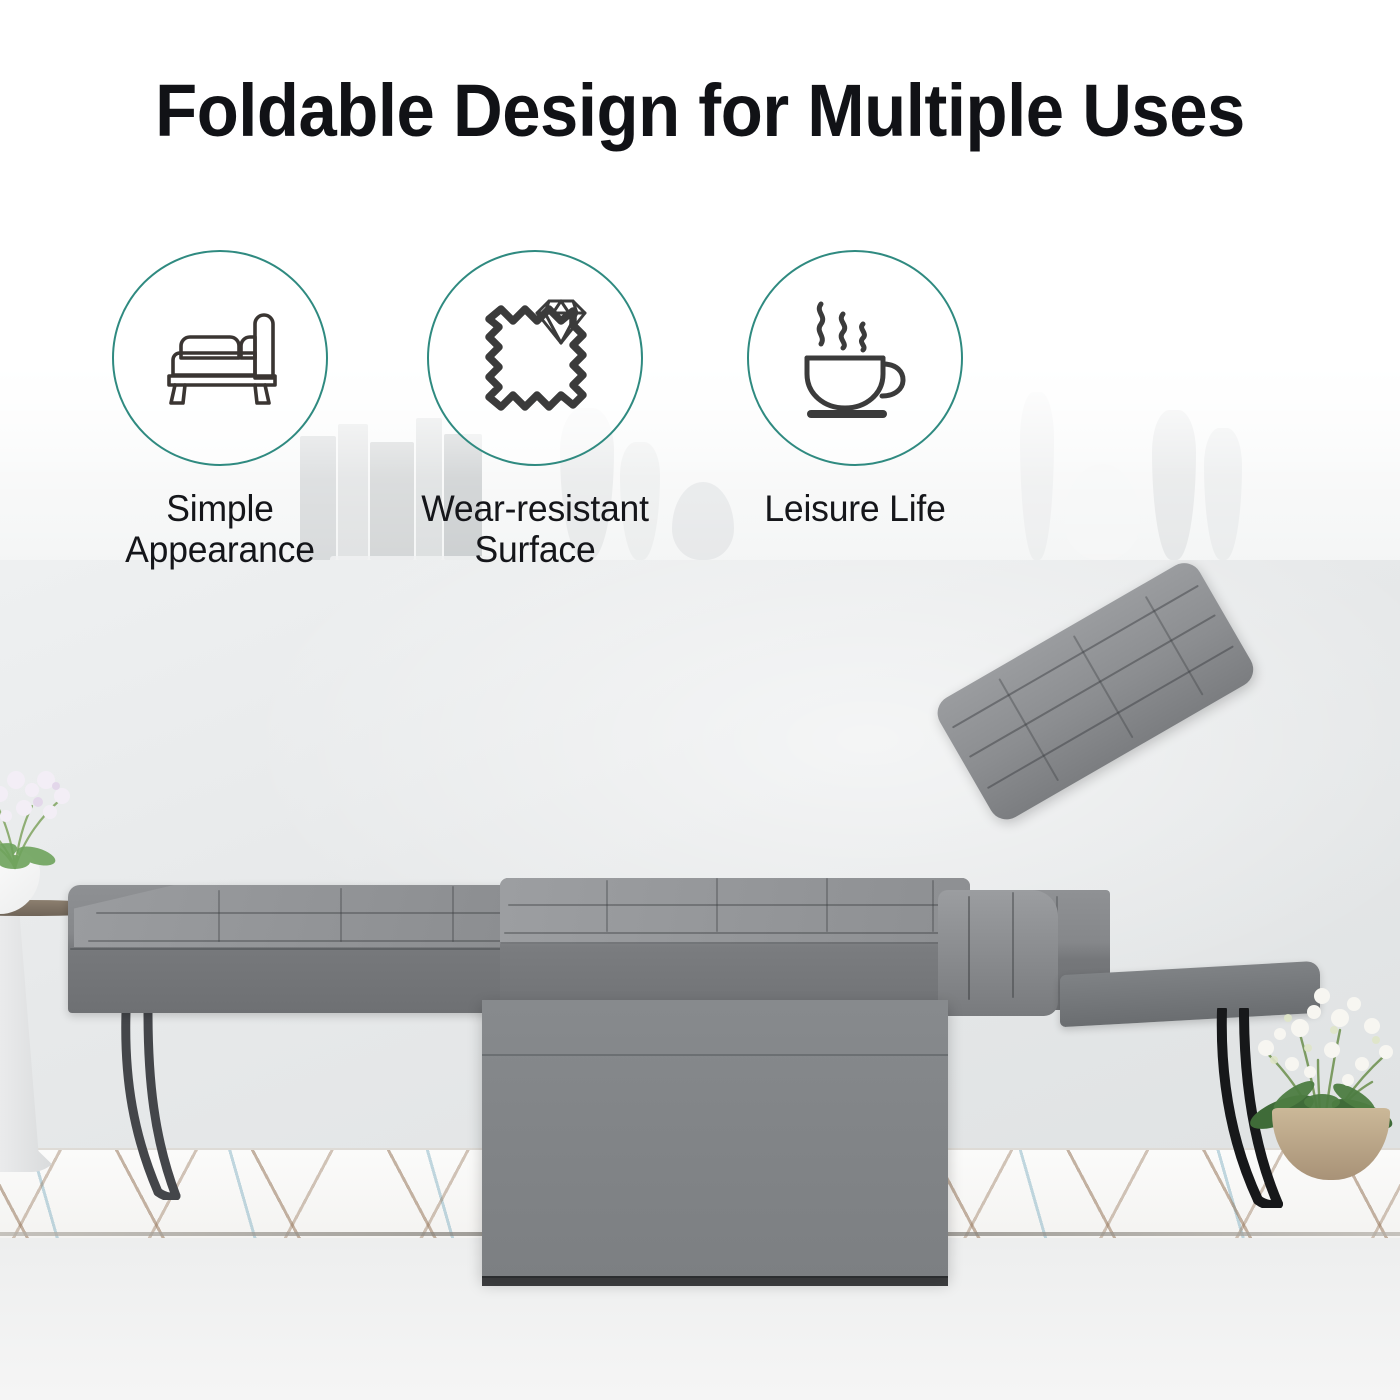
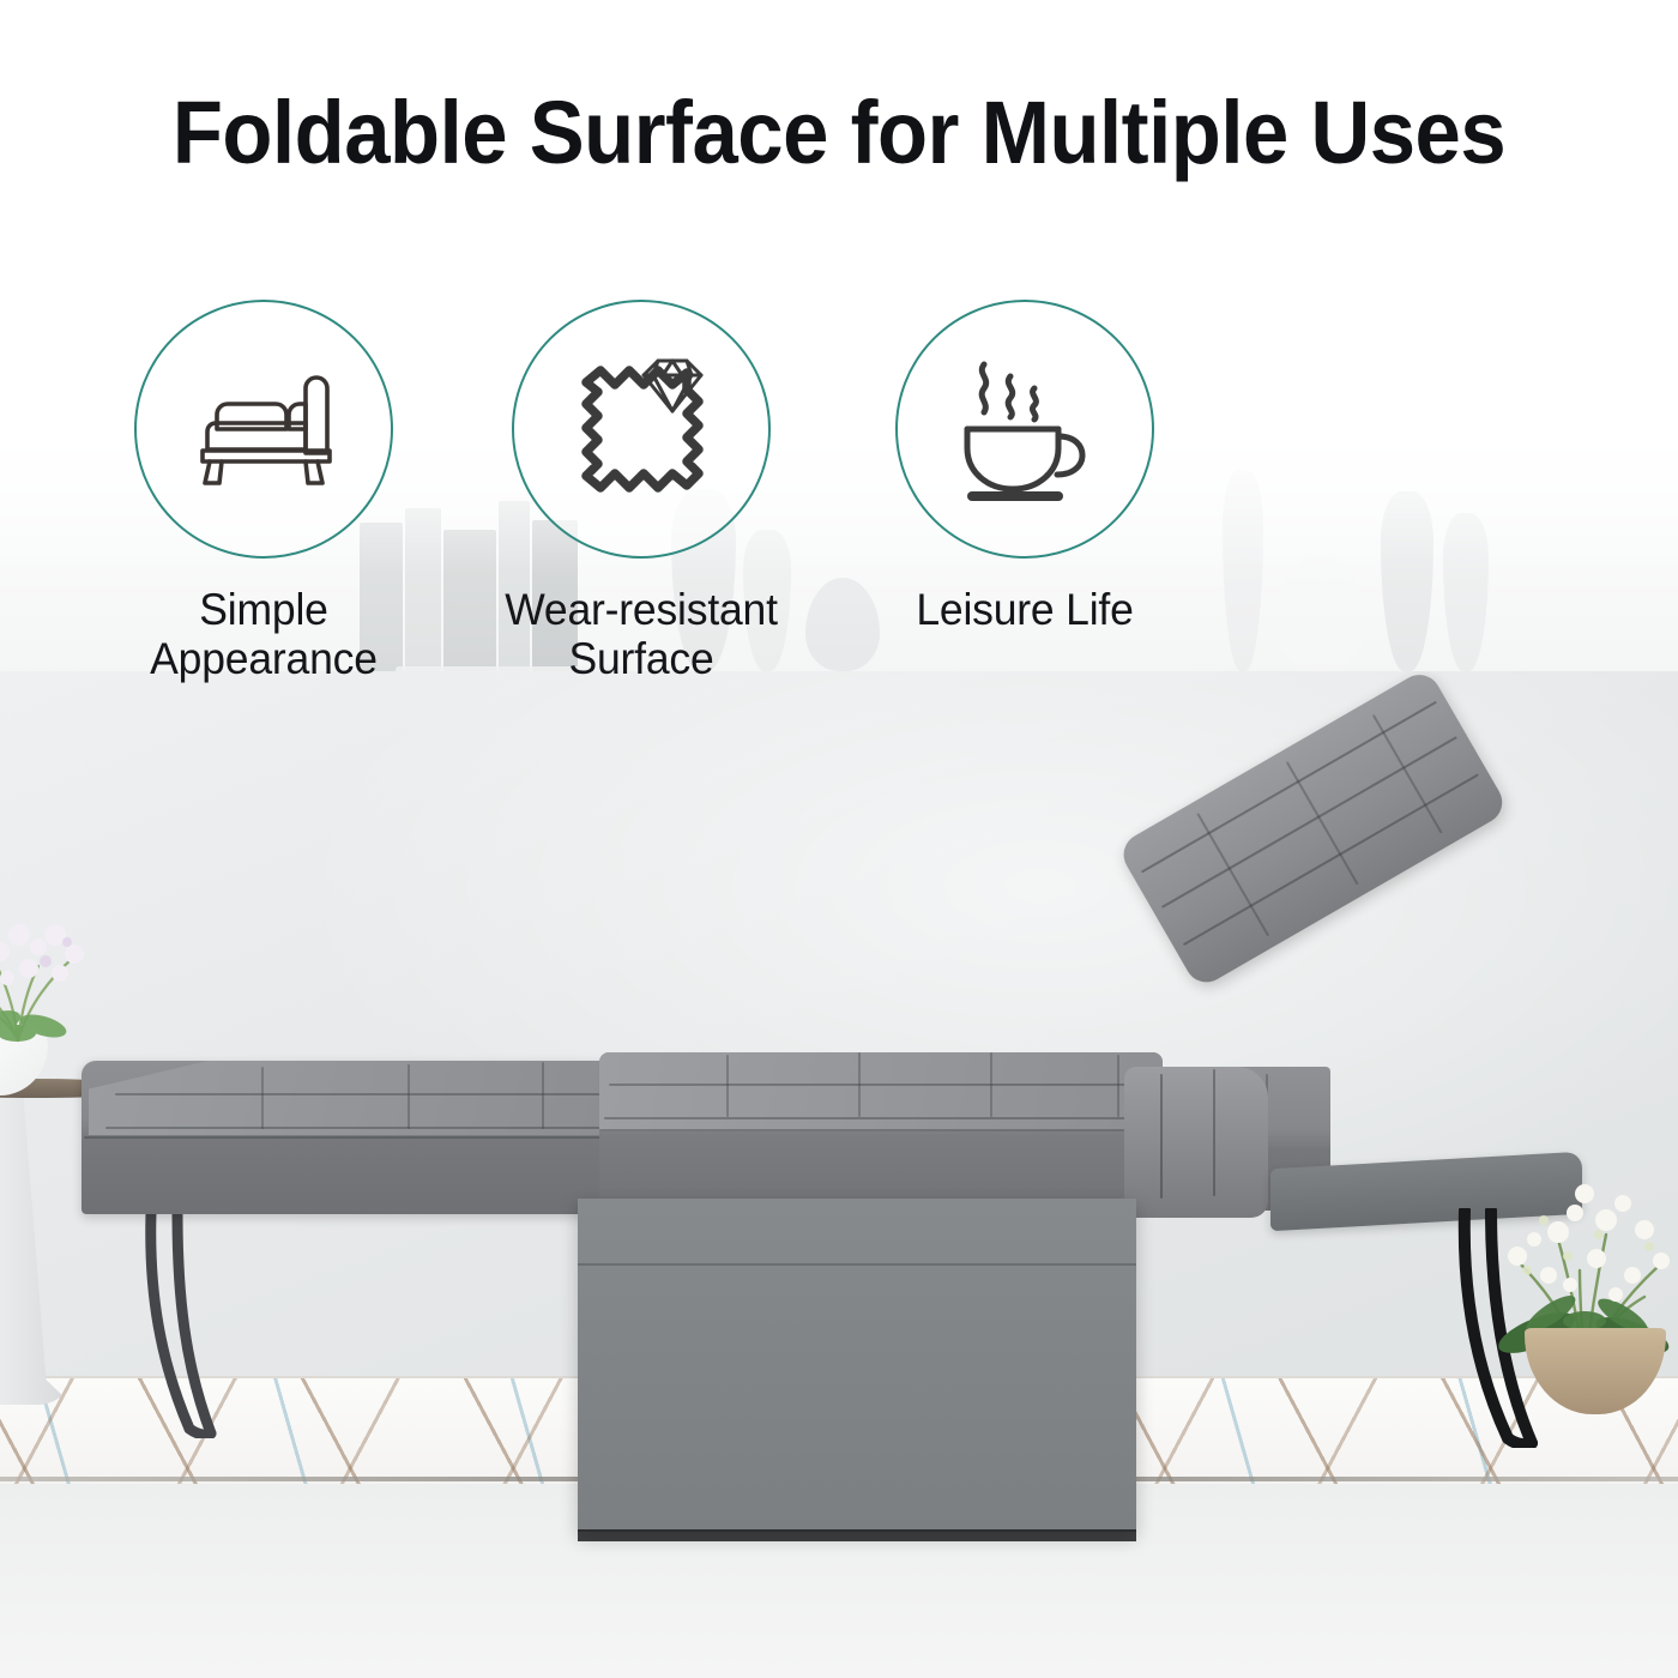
- Foldable Design for Multiple Uses
+ Foldable Surface for Multiple Uses
  Simple Appearance
  Wear-resistant
  Surface
  Leisure Life
